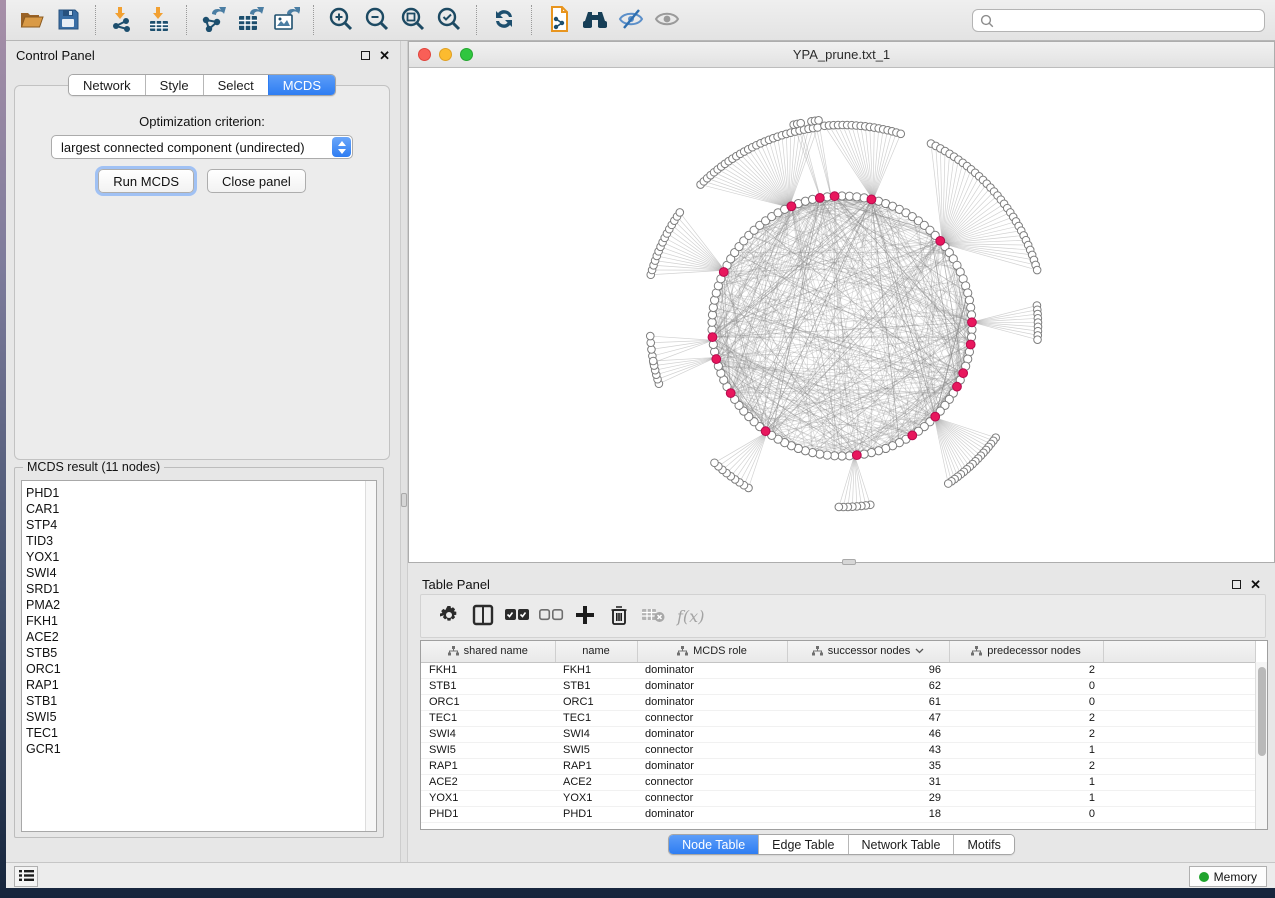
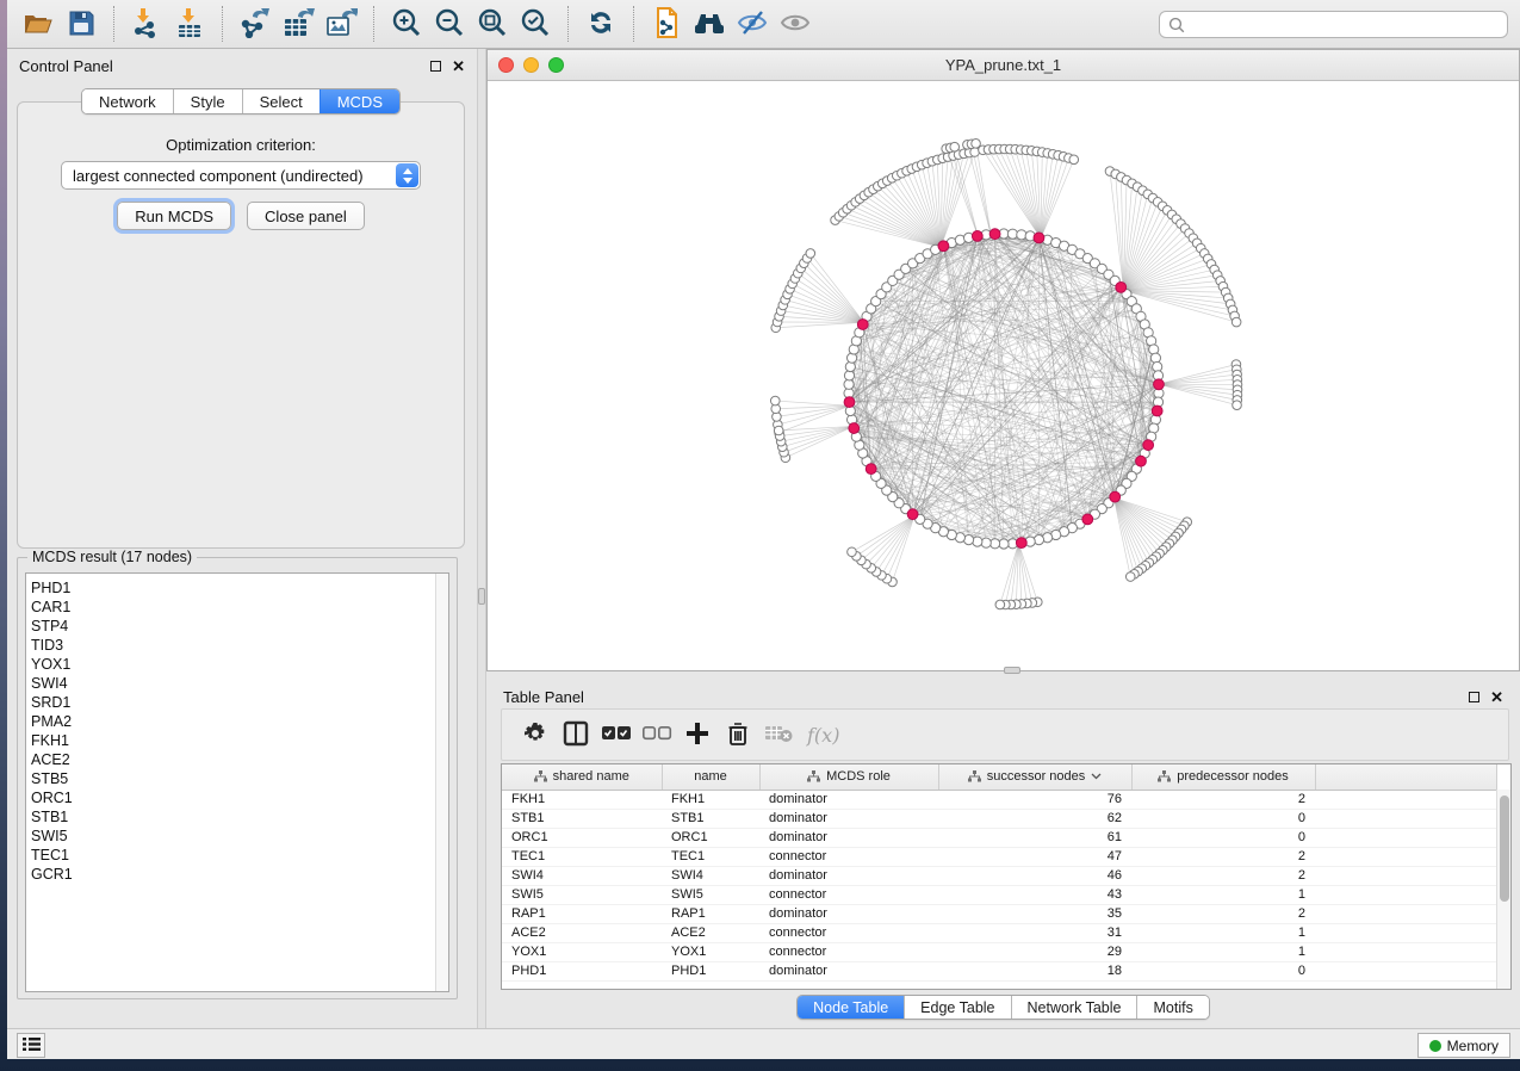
  Control Panel
  ✕
  Network
  Style
  Select
  MCDS
  Optimization criterion:
  largest connected component (undirected)
  Run MCDS
  Close panel
- MCDS result (11 nodes)
+ MCDS result (17 nodes)
  PHD1
  CAR1
  STP4
  TID3
  YOX1
  SWI4
  SRD1
  PMA2
  FKH1
  ACE2
  STB5
  ORC1
- RAP1
  STB1
  SWI5
  TEC1
  GCR1
  YPA_prune.txt_1
  Table Panel
  ✕
  f(x)
  shared name	name	MCDS role	successor nodes	predecessor nodes
- FKH1	FKH1	dominator	96	2
+ FKH1	FKH1	dominator	76	2
  STB1	STB1	dominator	62	0
  ORC1	ORC1	dominator	61	0
  TEC1	TEC1	connector	47	2
  SWI4	SWI4	dominator	46	2
  SWI5	SWI5	connector	43	1
  RAP1	RAP1	dominator	35	2
  ACE2	ACE2	connector	31	1
  YOX1	YOX1	connector	29	1
  PHD1	PHD1	dominator	18	0
  Node Table
  Edge Table
  Network Table
  Motifs
  Memory
